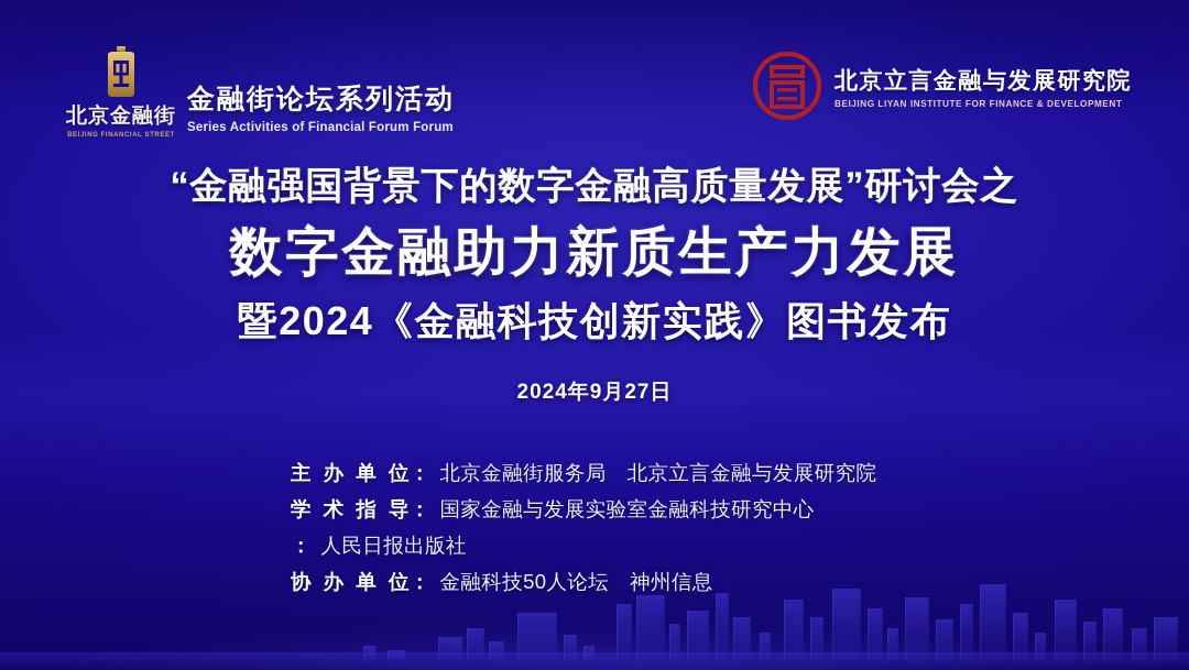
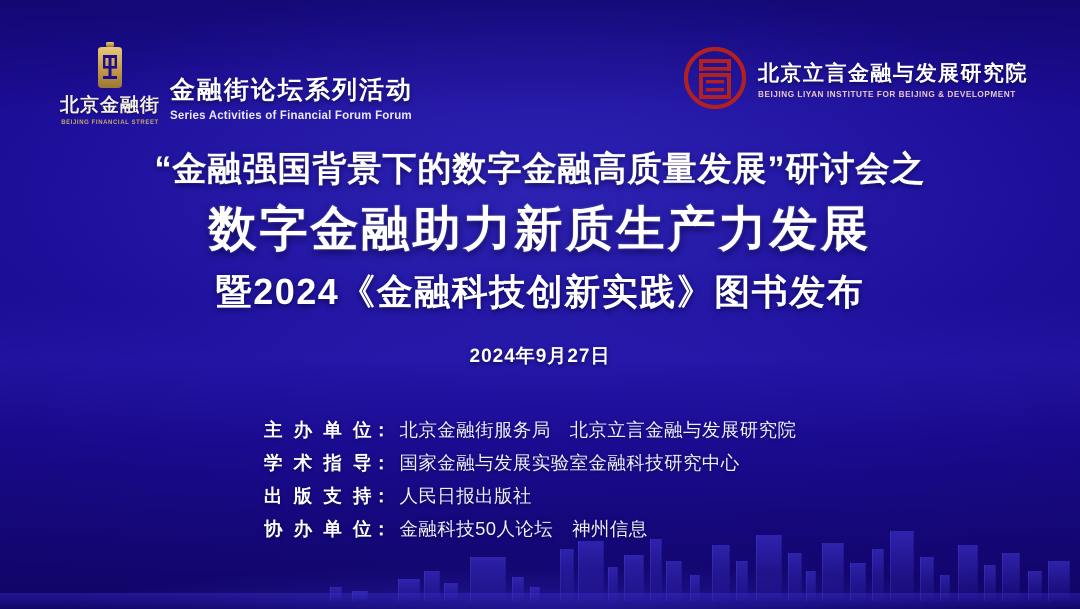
  北京金融街
  金融街论坛系列活动
  Series Activities of Financial Forum Forum
  北京立言金融与发展研究院
- BEIJING LIYAN INSTITUTE FOR FINANCE & DEVELOPMENT
+ BEIJING LIYAN INSTITUTE FOR BEIJING & DEVELOPMENT
  “金融强国背景下的数字金融高质量发展”研讨会之
  数字金融助力新质生产力发展
  暨2024《金融科技创新实践》图书发布
  2024年9月27日
  主办单位
  ：
  北京金融街服务局 北京立言金融与发展研究院
  学术指导
  ：
  国家金融与发展实验室金融科技研究中心
+ 出版支持
  ：
  人民日报出版社
  协办单位
  ：
  金融科技50人论坛 神州信息
